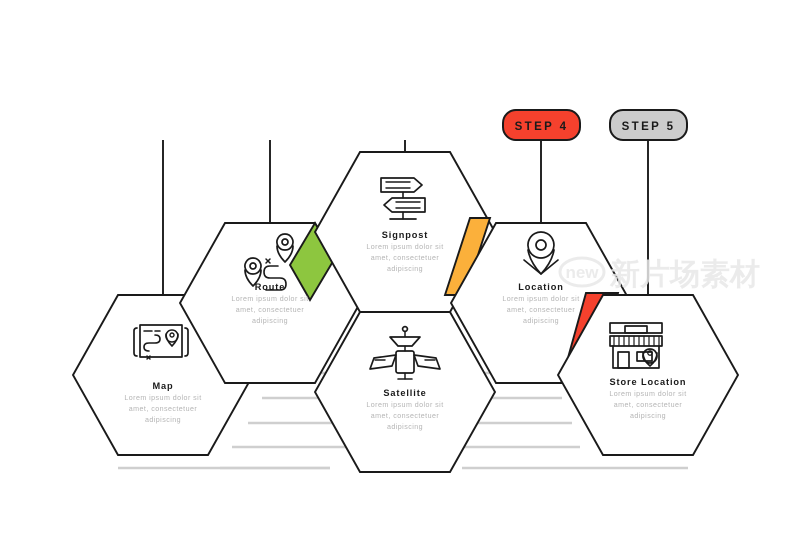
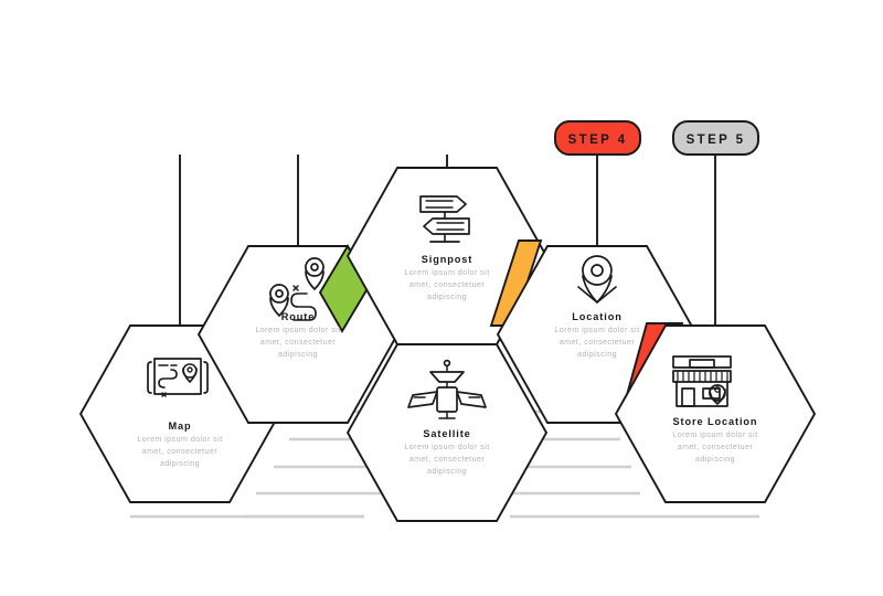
  Map
  Lorem ipsum dolor sit
  amet, consectetuer
  adipiscing
  Route
  Lorem ipsum dolor sit
  amet, consectetuer
  adipiscing
  Signpost
  Lorem ipsum dolor sit
  amet, consectetuer
  adipiscing
  Satellite
  Lorem ipsum dolor sit
  amet, consectetuer
  adipiscing
  Location
  Lorem ipsum dolor sit
  amet, consectetuer
  adipiscing
  Store Location
  Lorem ipsum dolor sit
  amet, consectetuer
  adipiscing
- 新片场素材
  STEP 4
  STEP 5
